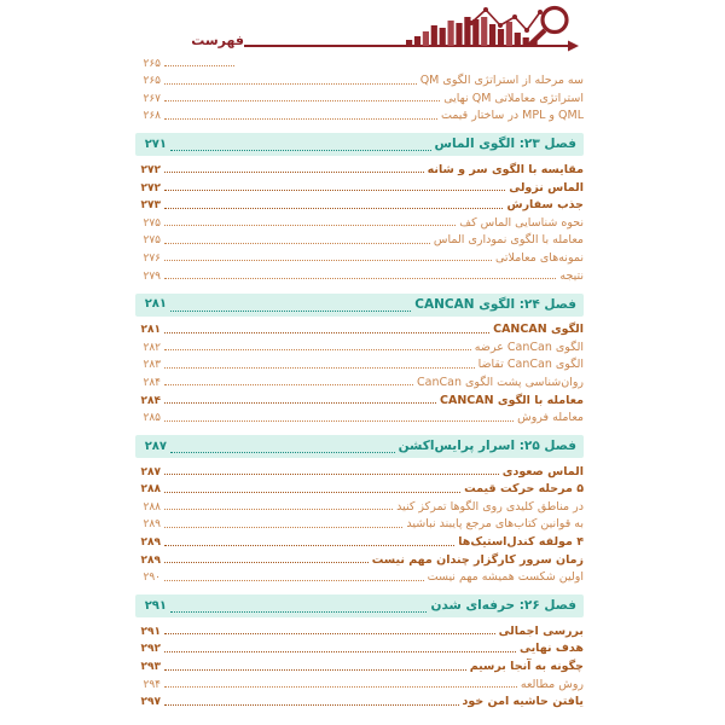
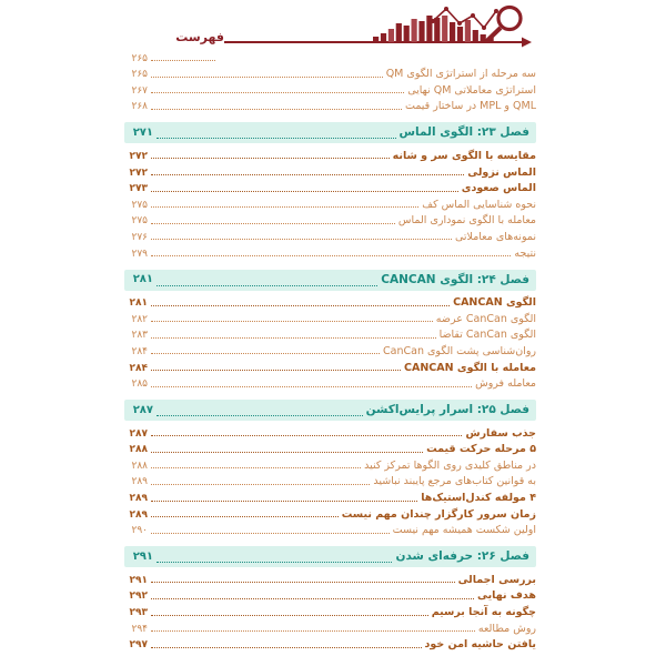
  فهرست
  ۲۶۵
  سه مرحله از استراتژی الگوی QM
  ۲۶۵
  استراتژی معاملاتی QM نهایی
  ۲۶۷
  QML و MPL در ساختار قیمت
  ۲۶۸
  فصل ۲۳: الگوی الماس
  ۲۷۱
  مقایسه با الگوی سر و شانه
  ۲۷۲
  الماس نزولی
  ۲۷۲
- جذب سفارش
+ الماس صعودی
  ۲۷۳
  نحوه شناسایی الماس کف
  ۲۷۵
  معامله با الگوی نموداری الماس
  ۲۷۵
  نمونه‌های معاملاتی
  ۲۷۶
  نتیجه
  ۲۷۹
  فصل ۲۴: الگوی CANCAN
  ۲۸۱
  الگوی CANCAN
  ۲۸۱
  الگوی CanCan عرضه
  ۲۸۲
  الگوی CanCan تقاضا
  ۲۸۳
  روان‌شناسی پشت الگوی CanCan
  ۲۸۴
  معامله با الگوی CANCAN
  ۲۸۴
  معامله فروش
  ۲۸۵
  فصل ۲۵: اسرار پرایس‌اکشن
  ۲۸۷
- الماس صعودی
+ جذب سفارش
  ۲۸۷
  ۵ مرحله حرکت قیمت
  ۲۸۸
  در مناطق کلیدی روی الگوها تمرکز کنید
  ۲۸۸
  به قوانین کتاب‌های مرجع پایبند نباشید
  ۲۸۹
  ۴ مولفه کندل‌استیک‌ها
  ۲۸۹
  زمان سرور کارگزار چندان مهم نیست
  ۲۸۹
  اولین شکست همیشه مهم نیست
  ۲۹۰
  فصل ۲۶: حرفه‌ای شدن
  ۲۹۱
  بررسی اجمالی
  ۲۹۱
  هدف نهایی
  ۲۹۲
  چگونه به آنجا برسیم
  ۲۹۳
  روش مطالعه
  ۲۹۴
  یافتن حاشیه امن خود
  ۲۹۷
